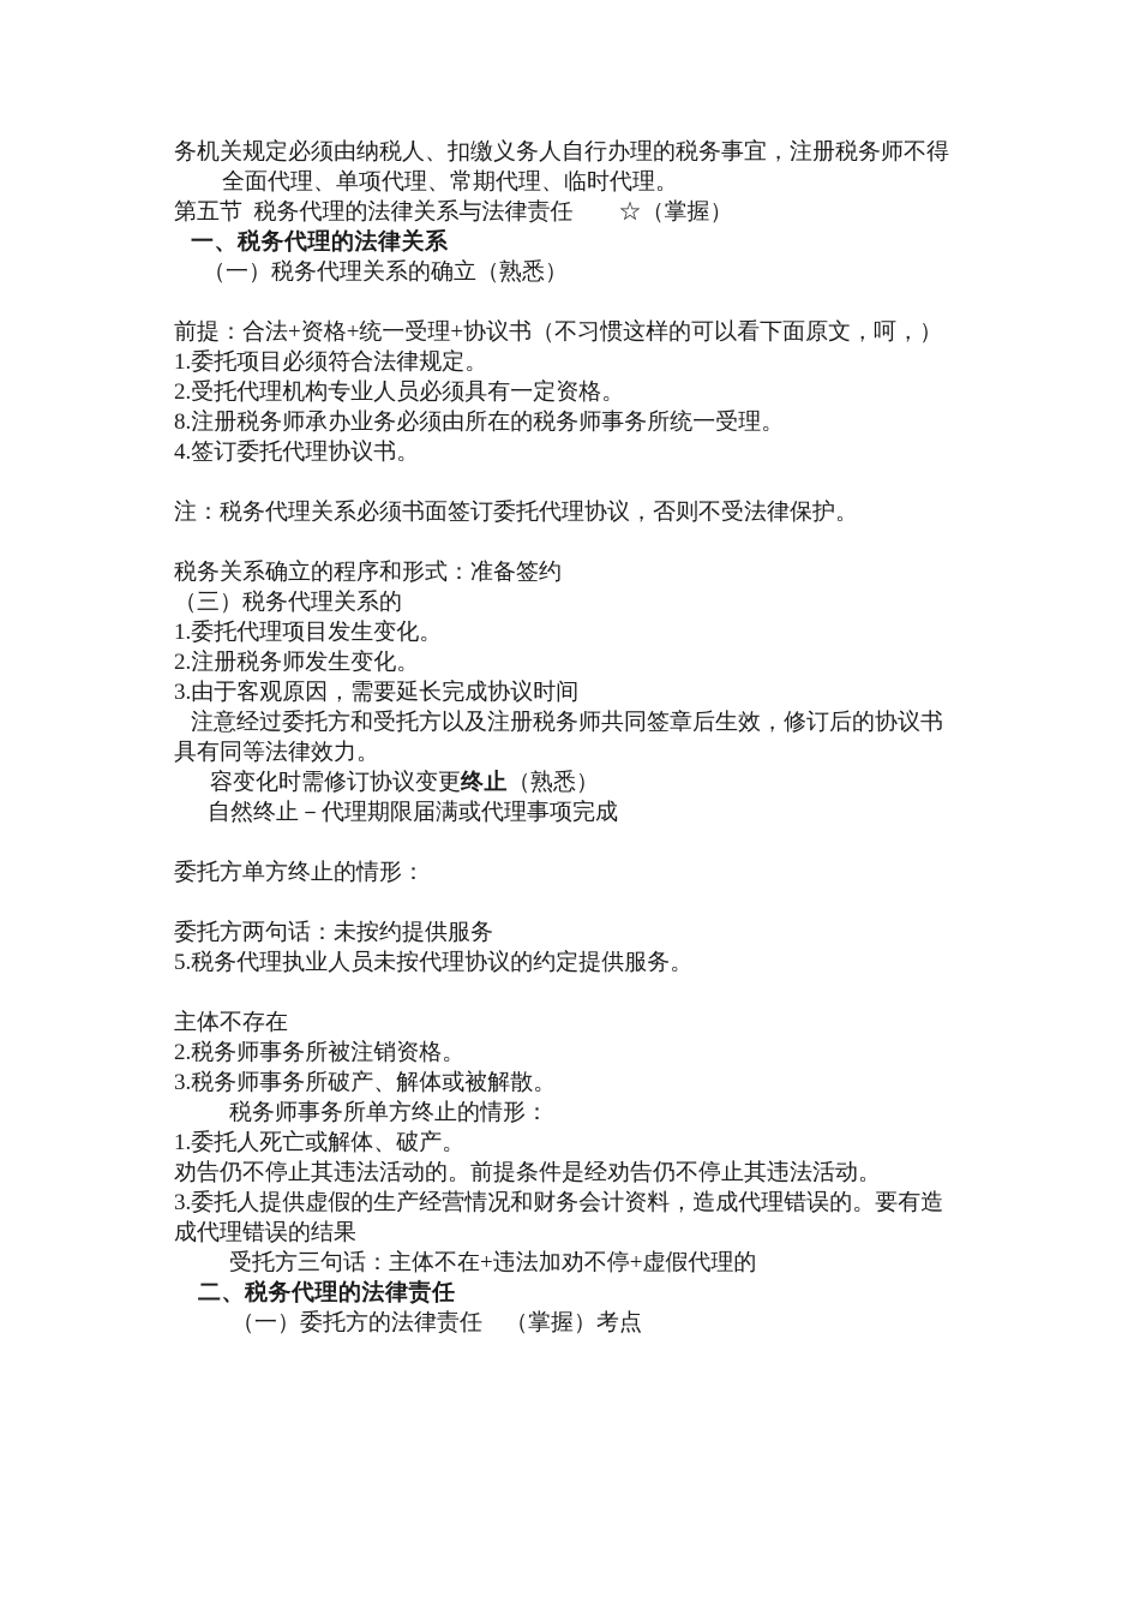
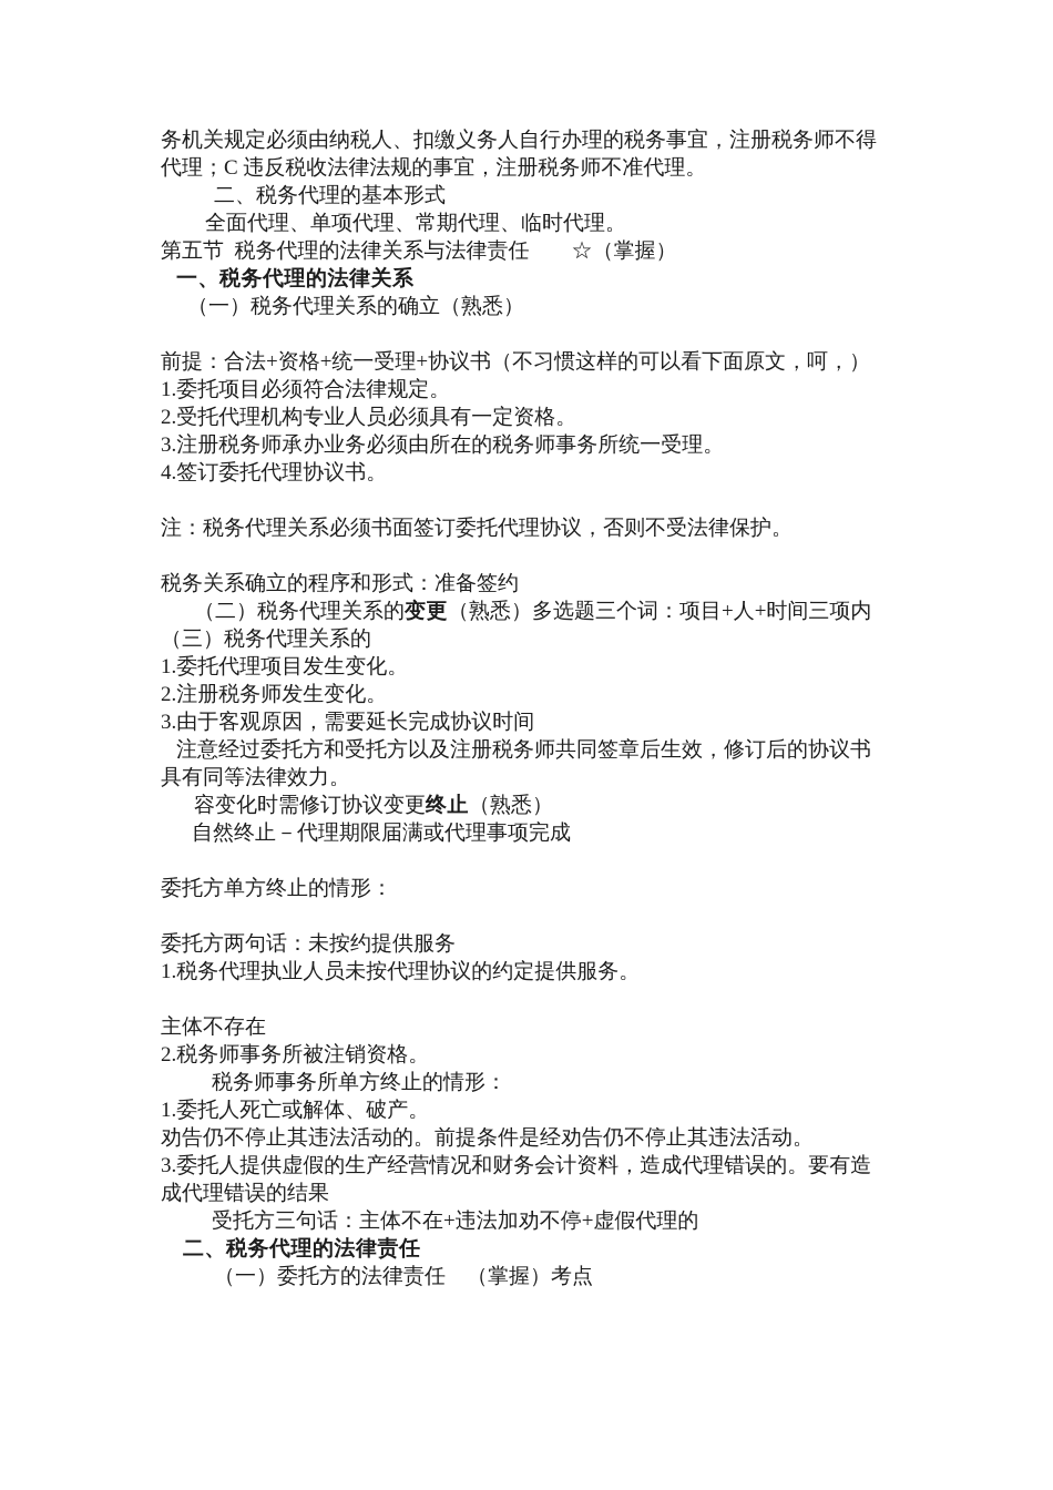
  务机关规定必须由纳税人、扣缴义务人自行办理的税务事宜，注册税务师不得
+ 代理；C 违反税收法律法规的事宜，注册税务师不准代理。
+ 二、税务代理的基本形式
  全面代理、单项代理、常期代理、临时代理。
  第五节 税务代理的法律关系与法律责任 ☆（掌握）
  一、税务代理的法律关系
  （一）税务代理关系的确立（熟悉）
  前提：合法+资格+统一受理+协议书（不习惯这样的可以看下面原文，呵，）
  1.委托项目必须符合法律规定。
  2.受托代理机构专业人员必须具有一定资格。
- 8.注册税务师承办业务必须由所在的税务师事务所统一受理。
+ 3.注册税务师承办业务必须由所在的税务师事务所统一受理。
  4.签订委托代理协议书。
  注：税务代理关系必须书面签订委托代理协议，否则不受法律保护。
  税务关系确立的程序和形式：准备签约
+ （二）税务代理关系的变更（熟悉）多选题三个词：项目+人+时间三项内
  （三）税务代理关系的
  1.委托代理项目发生变化。
  2.注册税务师发生变化。
  3.由于客观原因，需要延长完成协议时间
  注意经过委托方和受托方以及注册税务师共同签章后生效，修订后的协议书
  具有同等法律效力。
  容变化时需修订协议变更终止（熟悉）
  自然终止－代理期限届满或代理事项完成
  委托方单方终止的情形：
  委托方两句话：未按约提供服务
- 5.税务代理执业人员未按代理协议的约定提供服务。
+ 1.税务代理执业人员未按代理协议的约定提供服务。
  主体不存在
  2.税务师事务所被注销资格。
- 3.税务师事务所破产、解体或被解散。
  税务师事务所单方终止的情形：
  1.委托人死亡或解体、破产。
  劝告仍不停止其违法活动的。前提条件是经劝告仍不停止其违法活动。
  3.委托人提供虚假的生产经营情况和财务会计资料，造成代理错误的。要有造
  成代理错误的结果
  受托方三句话：主体不在+违法加劝不停+虚假代理的
  二、税务代理的法律责任
  （一）委托方的法律责任 （掌握）考点
